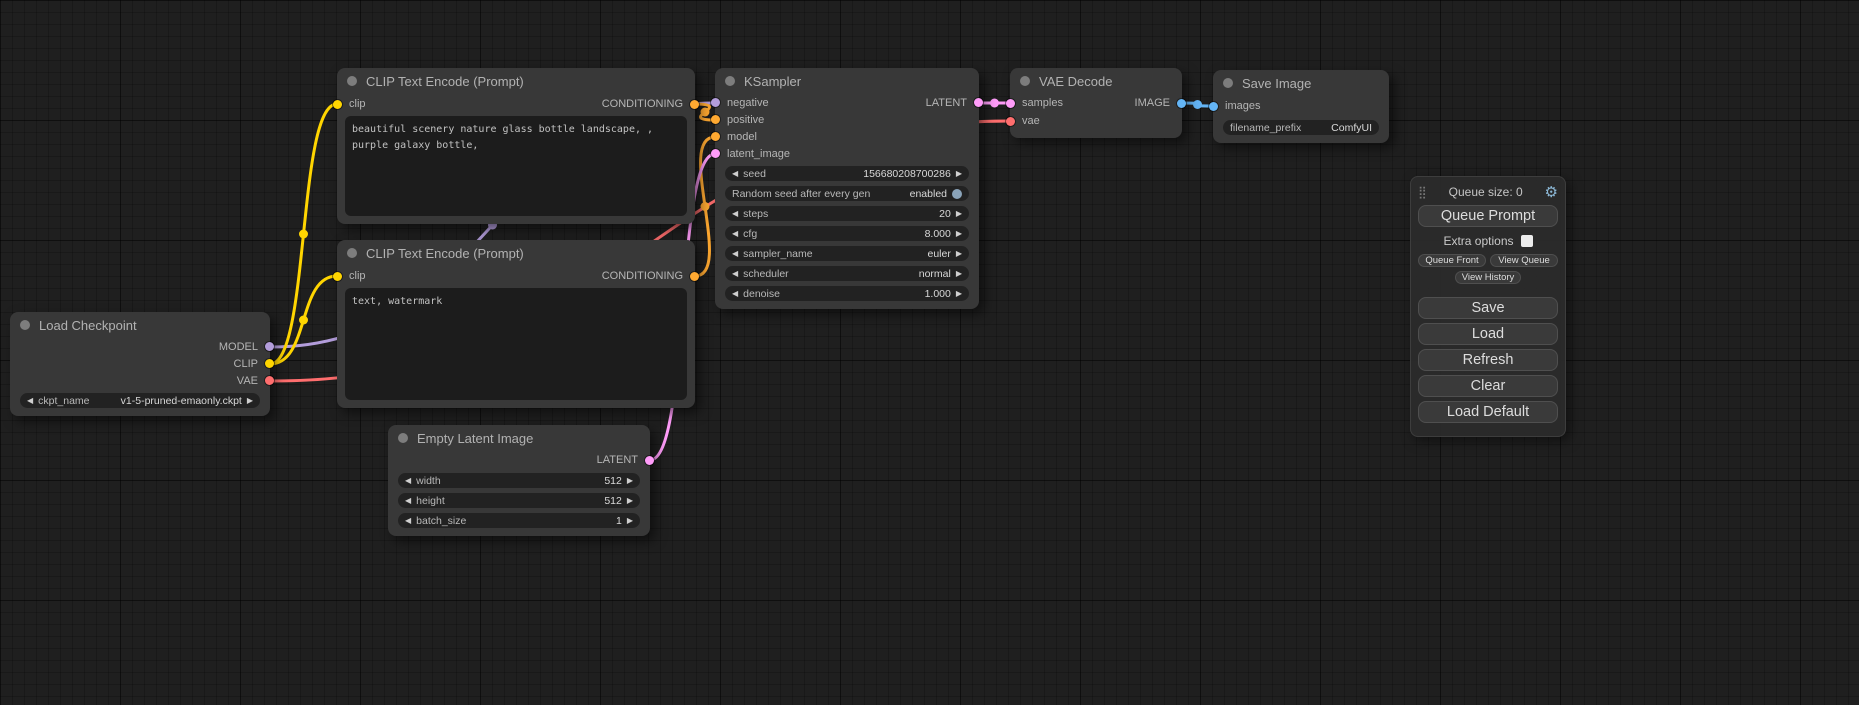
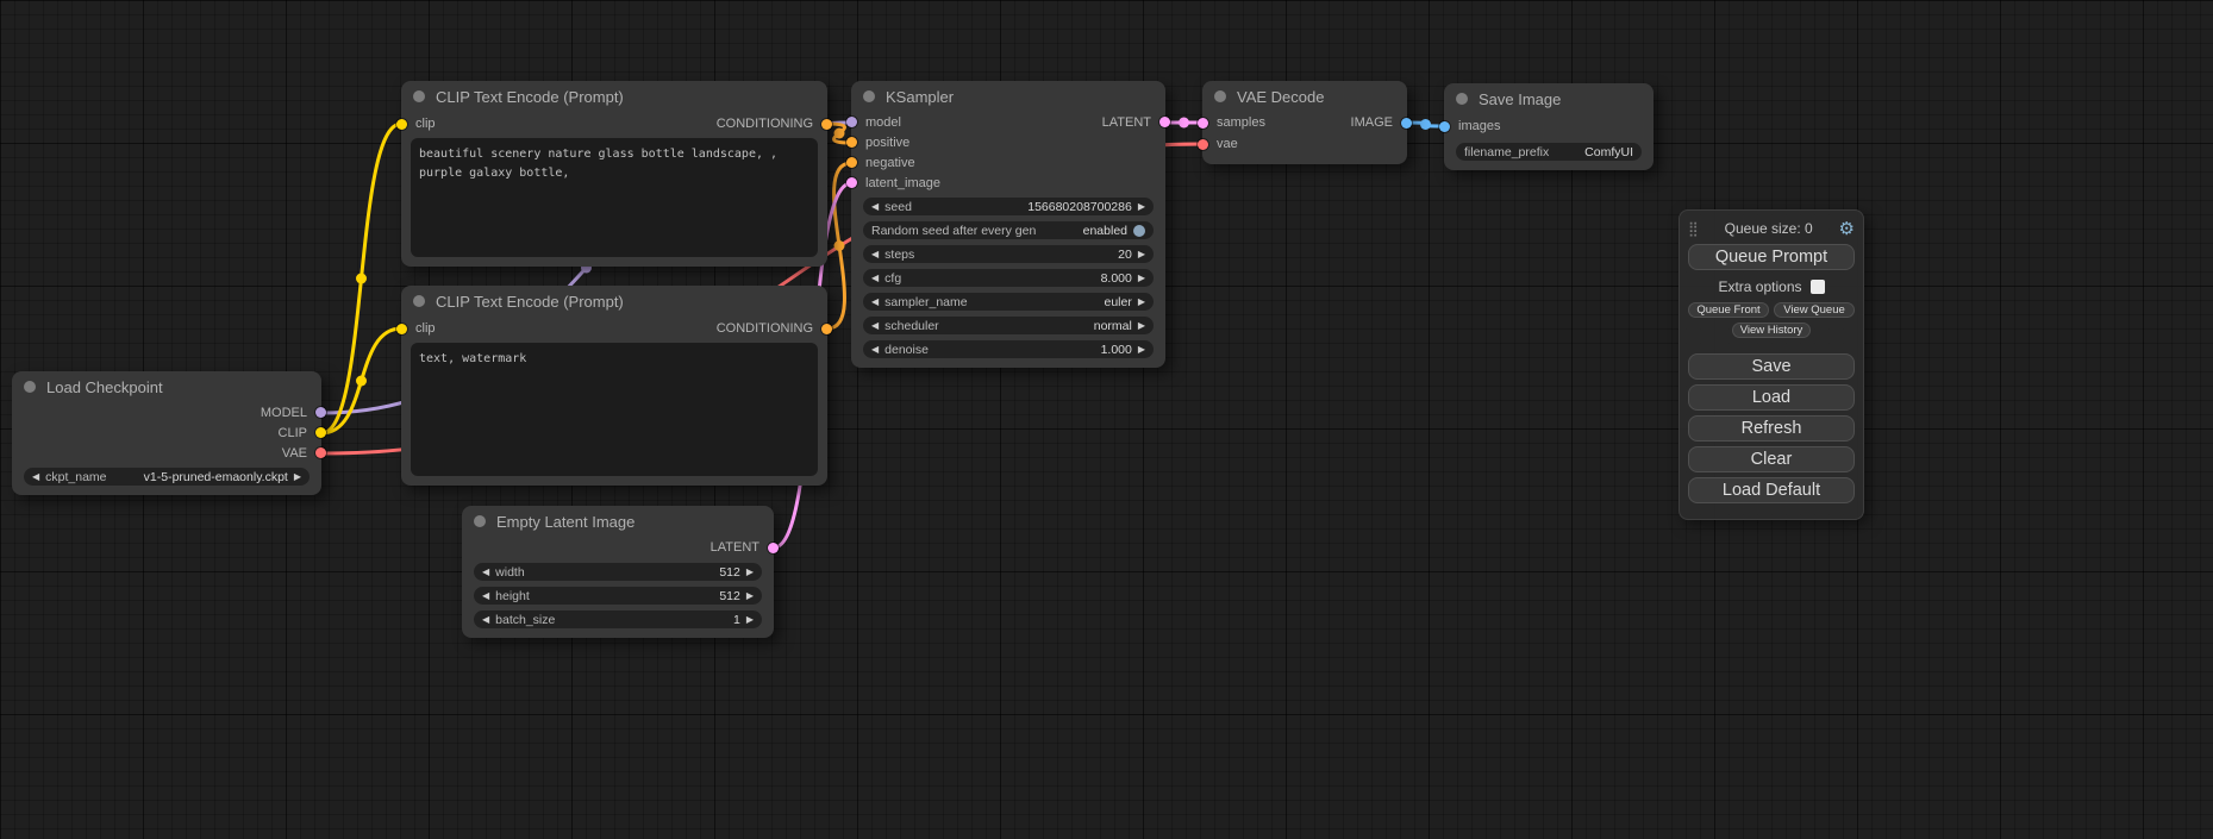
  Load Checkpoint
  MODEL
  CLIP
  VAE
  ◀
  ckpt_name
  v1-5-pruned-emaonly.ckpt
  ▶
  CLIP Text Encode (Prompt)
  clip
  CONDITIONING
  CLIP Text Encode (Prompt)
  clip
  CONDITIONING
  text, watermark
  Empty Latent Image
  LATENT
  ◀
  width
  512
  ▶
  ◀
  height
  512
  ▶
  ◀
  batch_size
  1
  ▶
  KSampler
- negative
+ model
  LATENT
  positive
- model
+ negative
  latent_image
  ◀
  seed
  156680208700286
  ▶
  Random seed after every gen
  enabled
  ◀
  steps
  20
  ▶
  ◀
  cfg
  8.000
  ▶
  ◀
  sampler_name
  euler
  ▶
  ◀
  scheduler
  normal
  ▶
  ◀
  denoise
  1.000
  ▶
  VAE Decode
  samples
  IMAGE
  vae
  Save Image
  images
  filename_prefix
  ComfyUI
  ⣿
  Queue size: 0
  ⚙
  Queue Prompt
  Extra options
  Queue Front
  View Queue
  View History
  Save
  Load
  Refresh
  Clear
  Load Default
